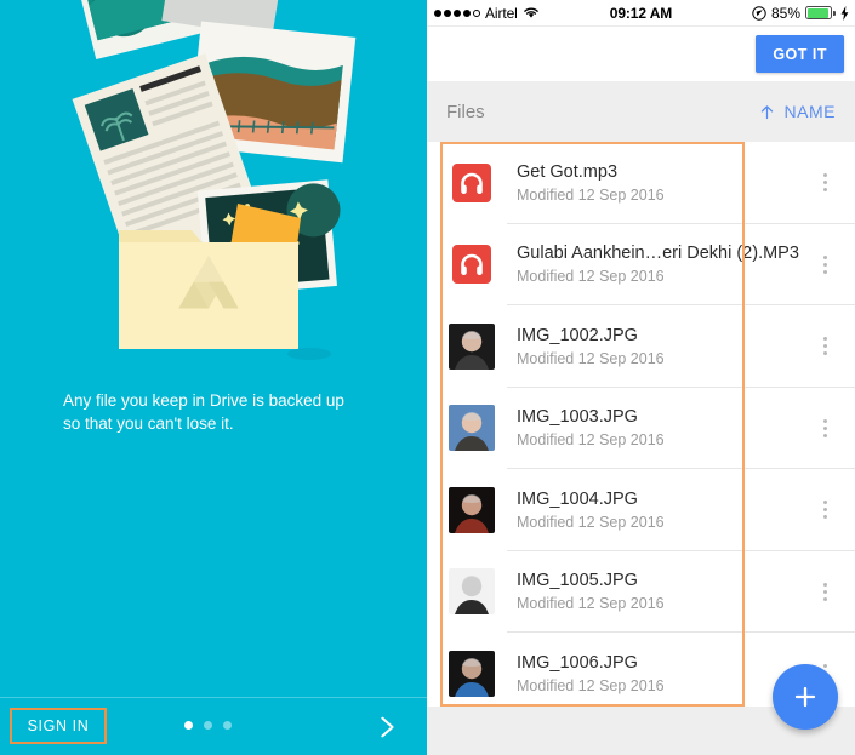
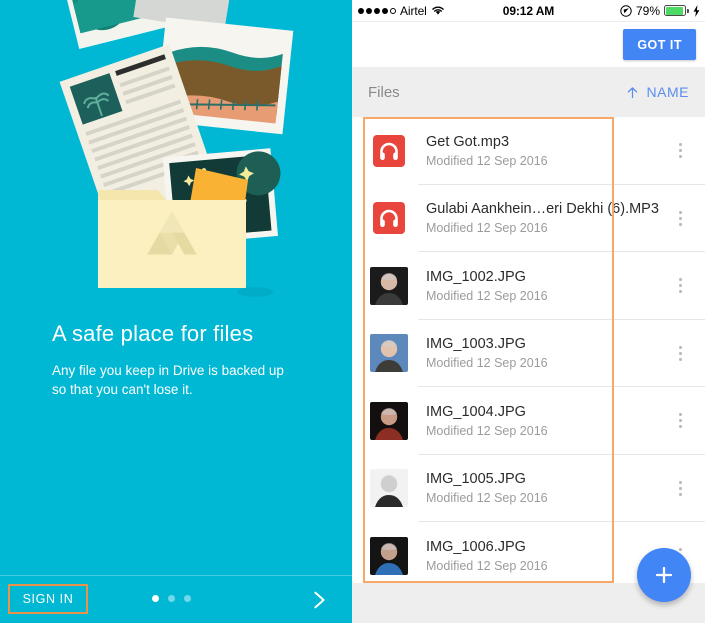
+ A safe place for files
  Any file you keep in Drive is backed up so that you can't lose it.
  SIGN IN
  Airtel
  09:12 AM
- 85%
+ 79%
  GOT IT
  Files
  NAME
  Get Got.mp3
  Modified 12 Sep 2016
- Gulabi Aankhein…eri Dekhi (2).MP3
+ Gulabi Aankhein…eri Dekhi (6).MP3
  Modified 12 Sep 2016
  IMG_1002.JPG
  Modified 12 Sep 2016
  IMG_1003.JPG
  Modified 12 Sep 2016
  IMG_1004.JPG
  Modified 12 Sep 2016
  IMG_1005.JPG
  Modified 12 Sep 2016
  IMG_1006.JPG
  Modified 12 Sep 2016
